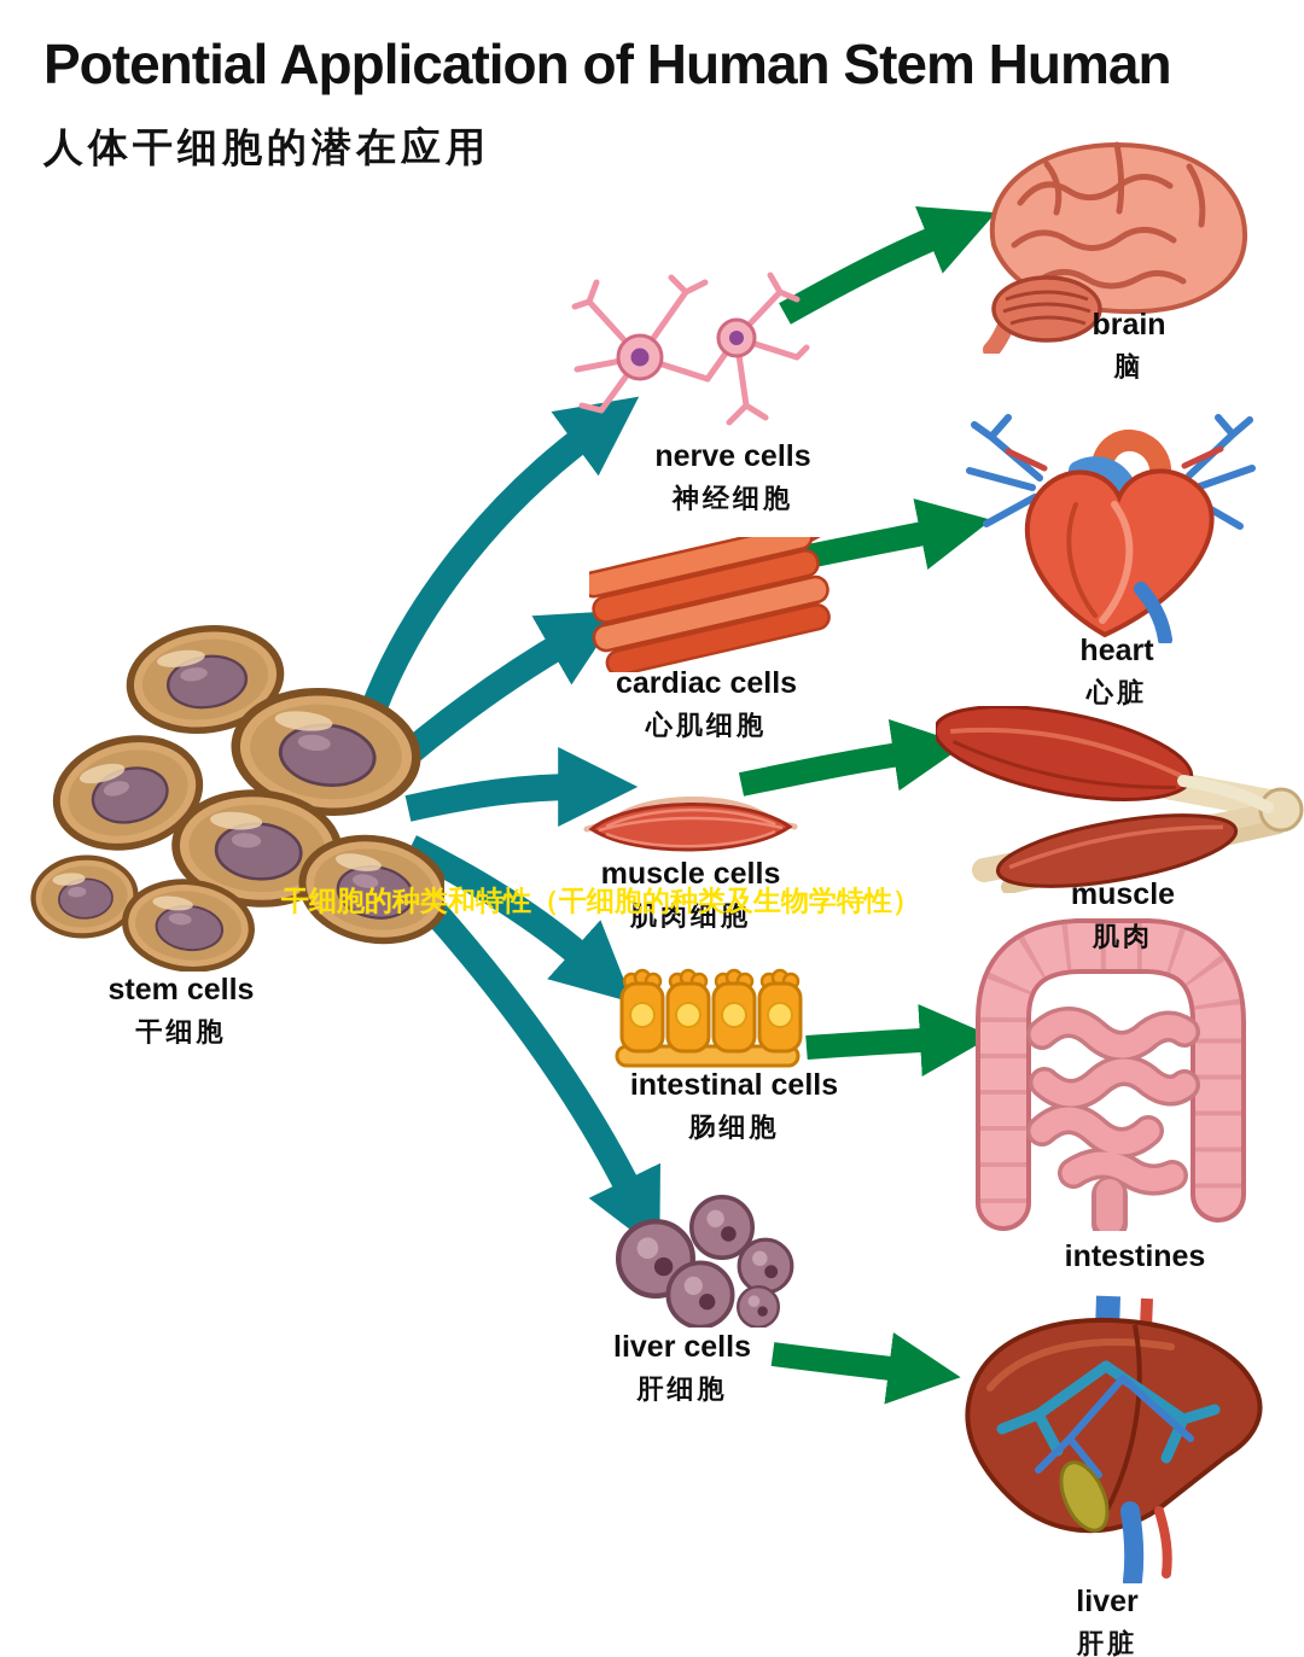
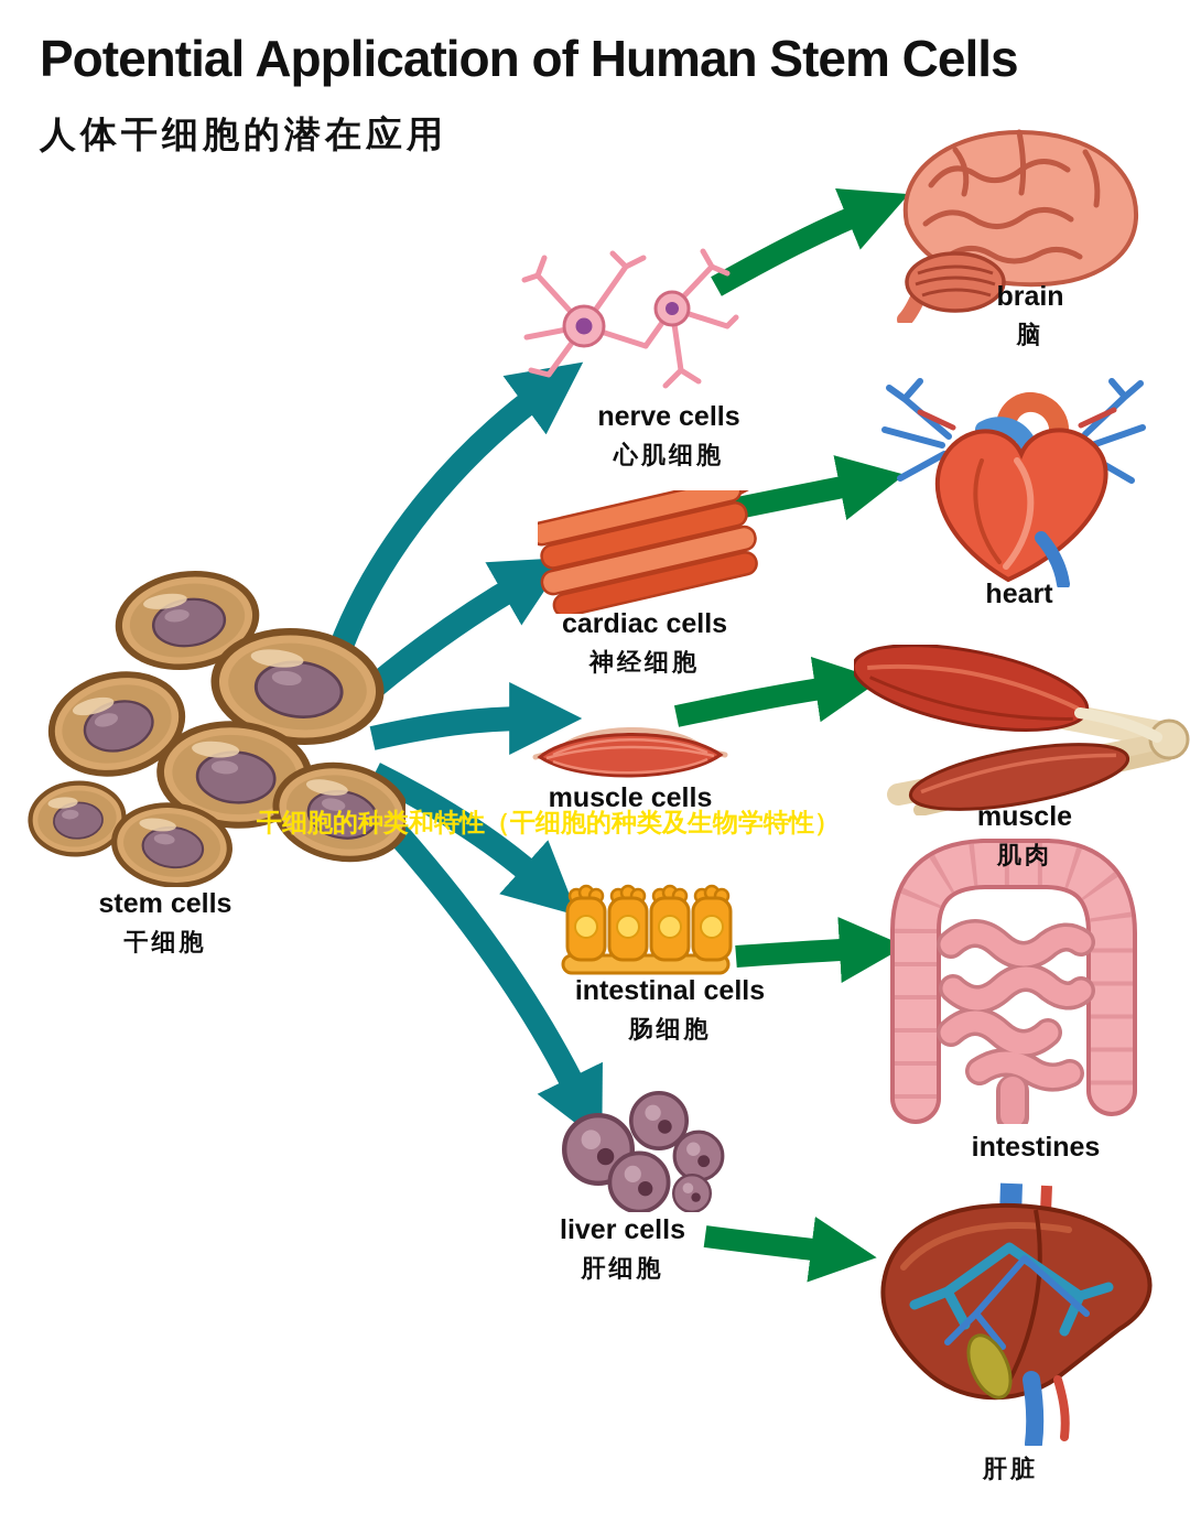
- Potential Application of Human Stem Human
+ Potential Application of Human Stem Cells
  人体干细胞的潜在应用
  stem cells
  干细胞
  nerve cells
- 神经细胞
+ 心肌细胞
  cardiac cells
- 心肌细胞
+ 神经细胞
  muscle cells
- 肌肉细胞
  intestinal cells
  肠细胞
  liver cells
  肝细胞
  brain
  脑
  heart
- 心脏
  muscle
  肌肉
  intestines
- liver
  肝脏
  干细胞的种类和特性（干细胞的种类及生物学特性）
